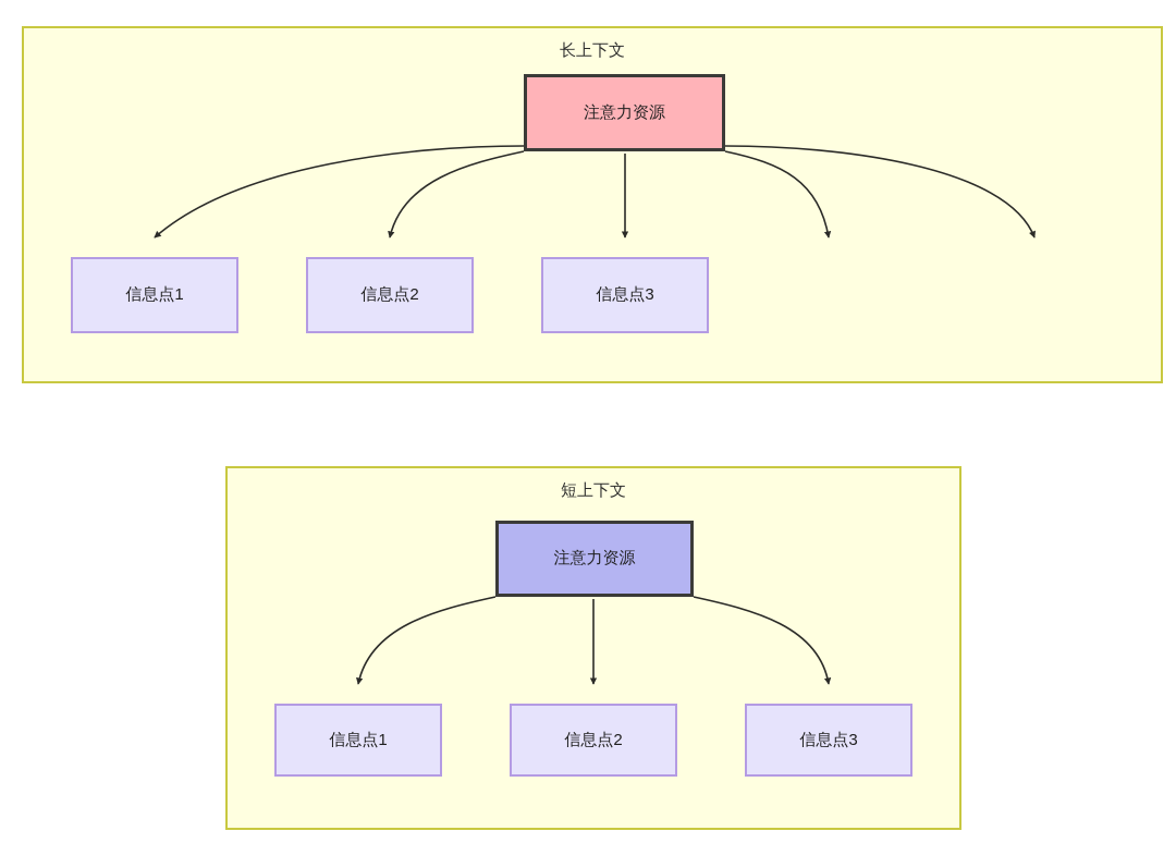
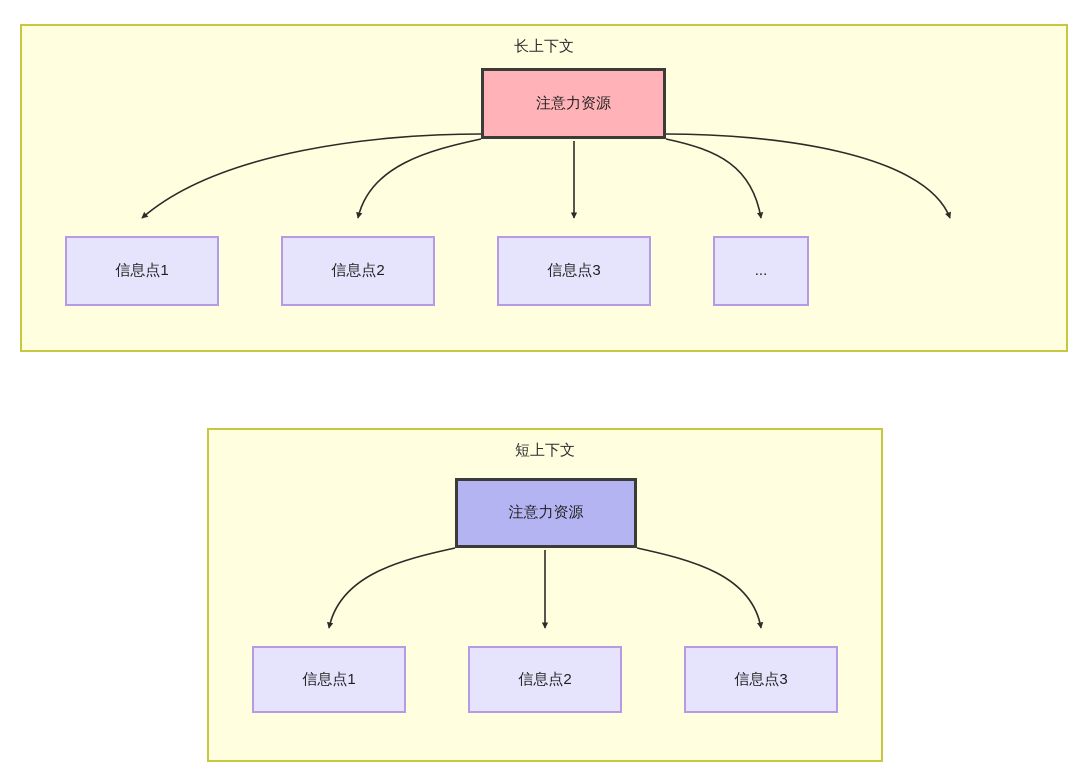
  长上下文
  短上下文
  注意力资源
  信息点1
  信息点2
  信息点3
+ ...
  注意力资源
  信息点1
  信息点2
  信息点3
